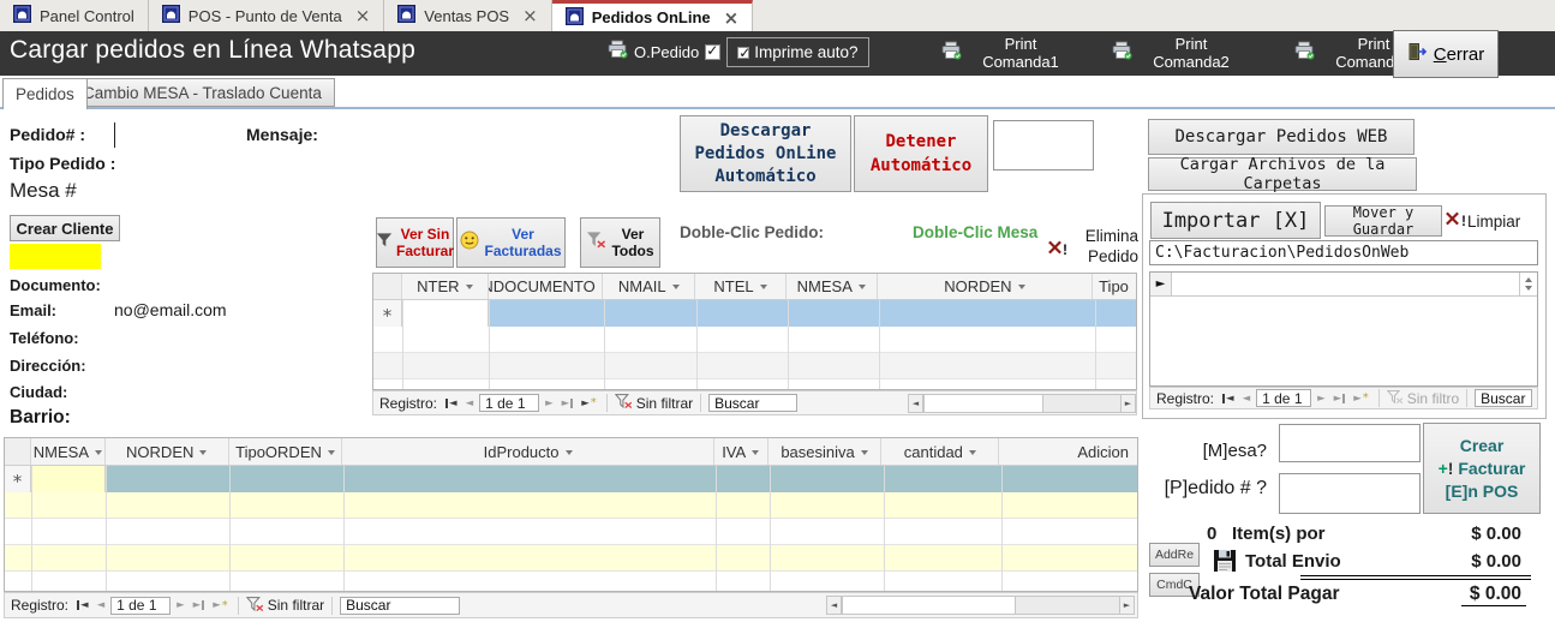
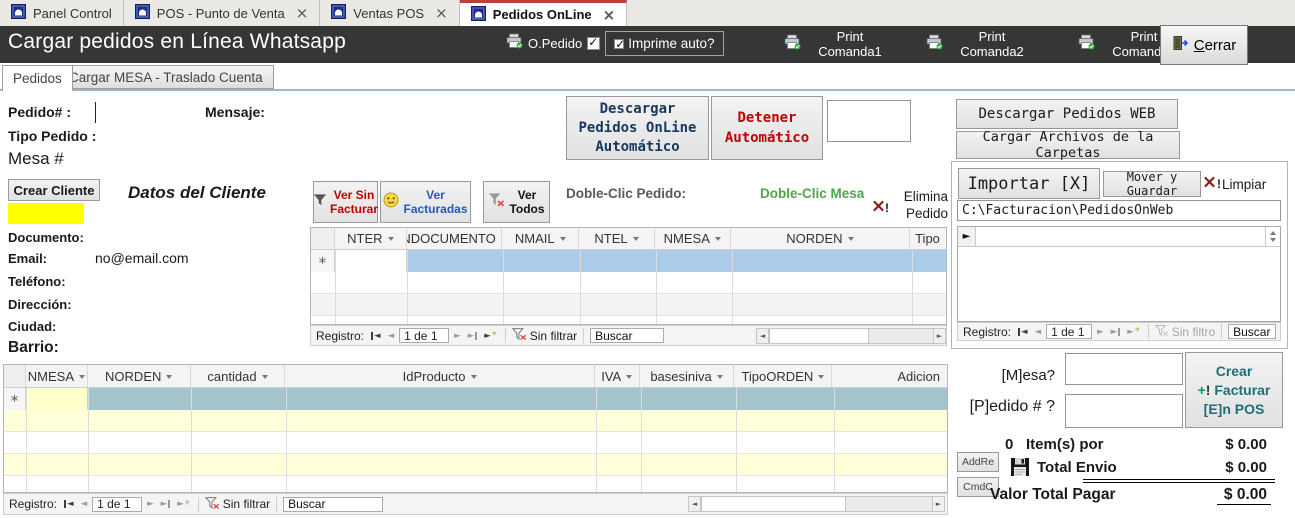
  Panel Control
  POS - Punto de Venta
  ×
  Ventas POS
  ×
  Pedidos OnLine
  ×
  Cargar pedidos en Línea Whatsapp
  O.Pedido
  Imprime auto?
  Print
  Comanda1
  Print
  Comanda2
  Print
  Comand
  Cerrar
  Pedidos
- Cambio MESA - Traslado Cuenta
+ Cargar MESA - Traslado Cuenta
  Pedido# :
  Mensaje:
  Tipo Pedido :
  Mesa #
  Crear Cliente
+ Datos del Cliente
  Documento:
  Email:
  no@email.com
  Teléfono:
  Dirección:
  Ciudad:
  Barrio:
  Descargar
  Pedidos OnLine
  Automático
  Detener
  Automático
  Ver Sin
  Facturar
  Ver
  Facturadas
  Ver
  Todos
  Doble-Clic Pedido:
  Doble-Clic Mesa
  !
  Elimina
  Pedido
  NTER
  NDOCUMENTO
  NMAIL
  NTEL
  NMESA
  NORDEN
  Tipo
  *
  Registro:
  ◄
  ◄
  1 de 1
  ►
  ►
  ►
  *
  Sin filtrar
  Buscar
  ◄
  ►
  Descargar Pedidos WEB
  Cargar Archivos de la Carpetas
  Importar [X]
  Mover y Guardar
  !
  Limpiar
  C:\Facturacion\PedidosOnWeb
  ►
  Registro:
  ◄
  ◄
  1 de 1
  ►
  ►
  ►
  *
  Sin filtro
  Buscar
  NMESA
  NORDEN
- TipoORDEN
+ cantidad
  IdProducto
  IVA
  basesiniva
- cantidad
+ TipoORDEN
  Adicion
  *
  Registro:
  ◄
  ◄
  1 de 1
  ►
  ►
  ►
  *
  Sin filtrar
  Buscar
  ◄
  ►
  [M]esa?
  [P]edido # ?
  Crear
  +! Facturar
  [E]n POS
  0
  Item(s) por
  $ 0.00
  AddRe
  Total Envio
  $ 0.00
  CmdC
  Valor Total Pagar
  $ 0.00
